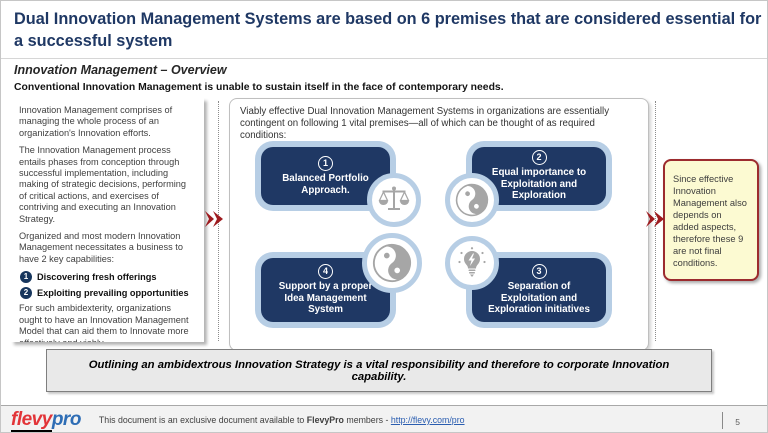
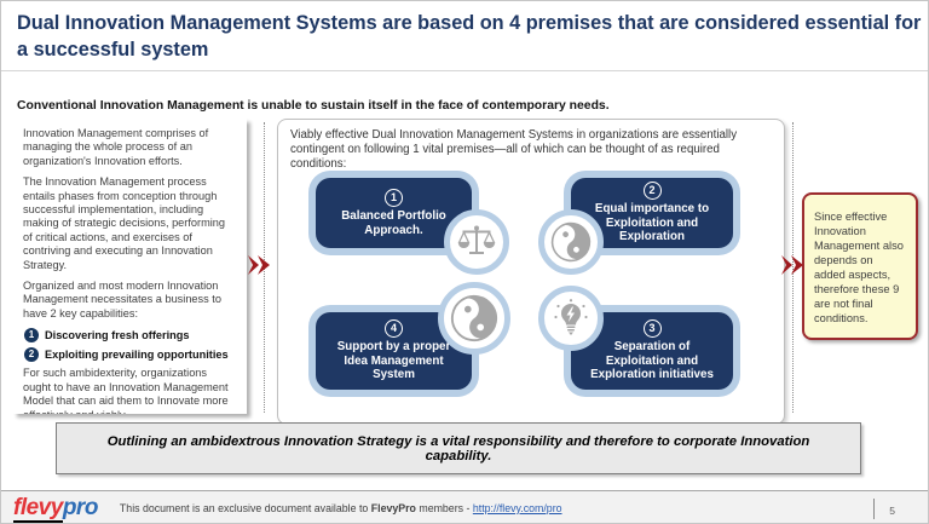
- Dual Innovation Management Systems are based on 6 premises that are considered essential for a successful system
+ Dual Innovation Management Systems are based on 4 premises that are considered essential for a successful system
- Innovation Management – Overview
  Conventional Innovation Management is unable to sustain itself in the face of contemporary needs.
  Innovation Management comprises of managing the whole process of an organization's Innovation efforts.
  The Innovation Management process entails phases from conception through successful implementation, including making of strategic decisions, performing of critical actions, and exercises of contriving and executing an Innovation Strategy.
  Organized and most modern Innovation Management necessitates a business to have 2 key capabilities:
  1
  Discovering fresh offerings
  2
  Exploiting prevailing opportunities
  For such ambidexterity, organizations ought to have an Innovation Management Model that can aid them to Innovate more
  Viably effective Dual Innovation Management Systems in organizations are essentially contingent on following 1 vital premises—all of which can be thought of as required conditions:
  1
  Balanced Portfolio Approach.
  2
  Equal importance to Exploitation and Exploration
  4
  Support by a proper Idea Management System
  3
  Separation of Exploitation and Exploration initiatives
  Since effective Innovation Management also depends on added aspects, therefore these 9 are not final conditions.
  Outlining an ambidextrous Innovation Strategy is a vital responsibility and therefore to corporate Innovation capability.
  flevypro
  This document is an exclusive document available to FlevyPro members - http://flevy.com/pro
  5
